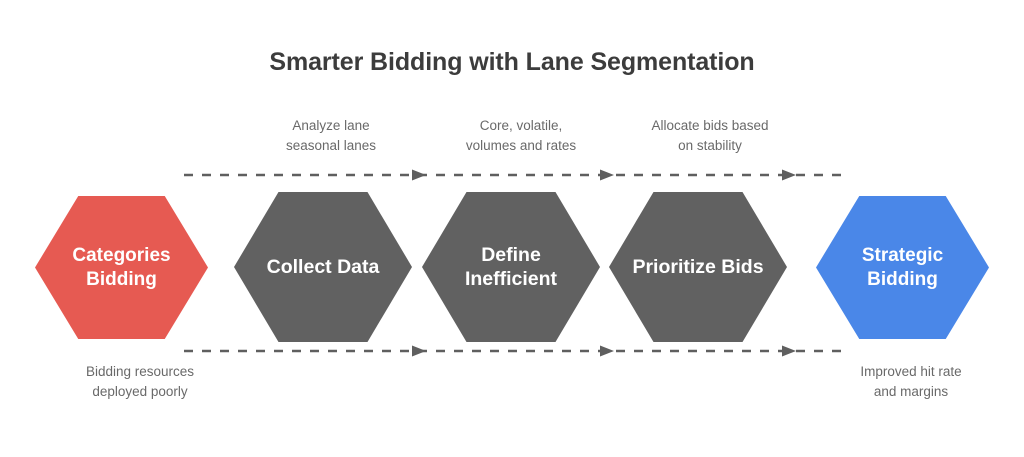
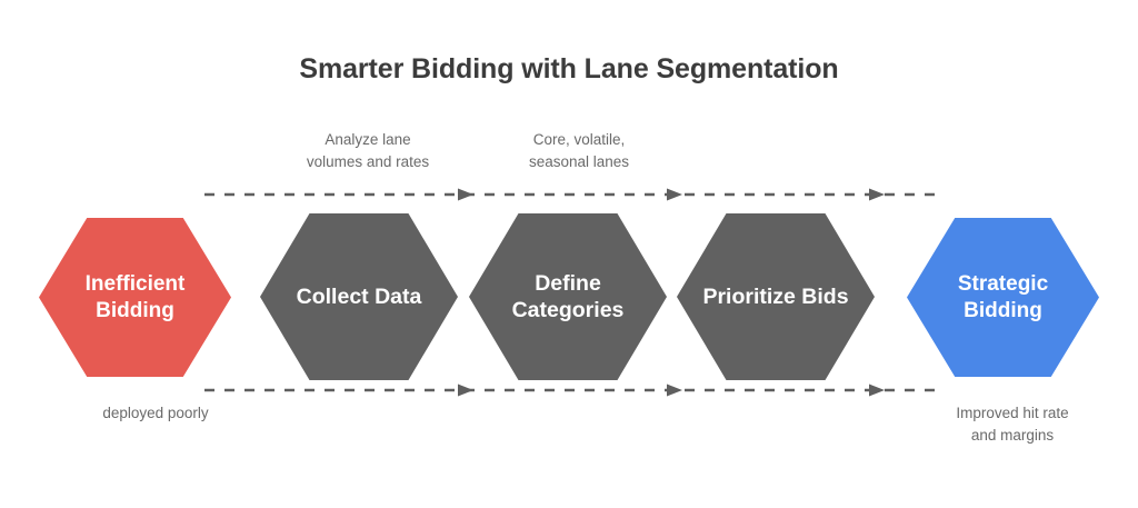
  Smarter Bidding with Lane Segmentation
- Categories
+ Inefficient
  Bidding
  Collect Data
  Define
- Inefficient
+ Categories
  Prioritize Bids
  Strategic
  Bidding
  Analyze lane
- seasonal lanes
+ volumes and rates
  Core, volatile,
- volumes and rates
+ seasonal lanes
- Allocate bids based
- on stability
- Bidding resources
  deployed poorly
  Improved hit rate
  and margins
